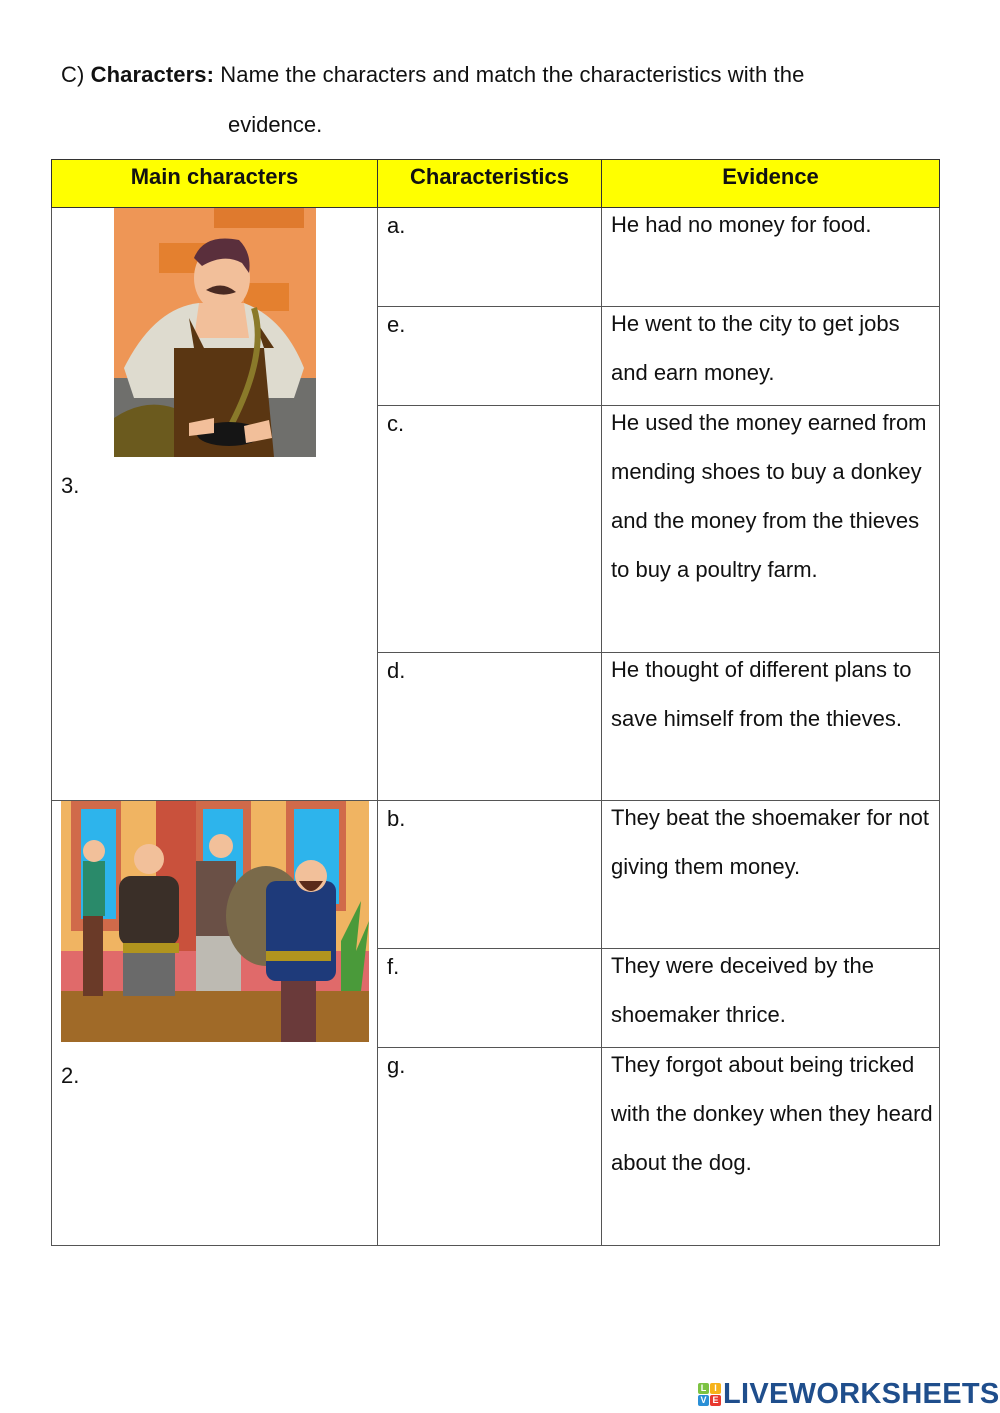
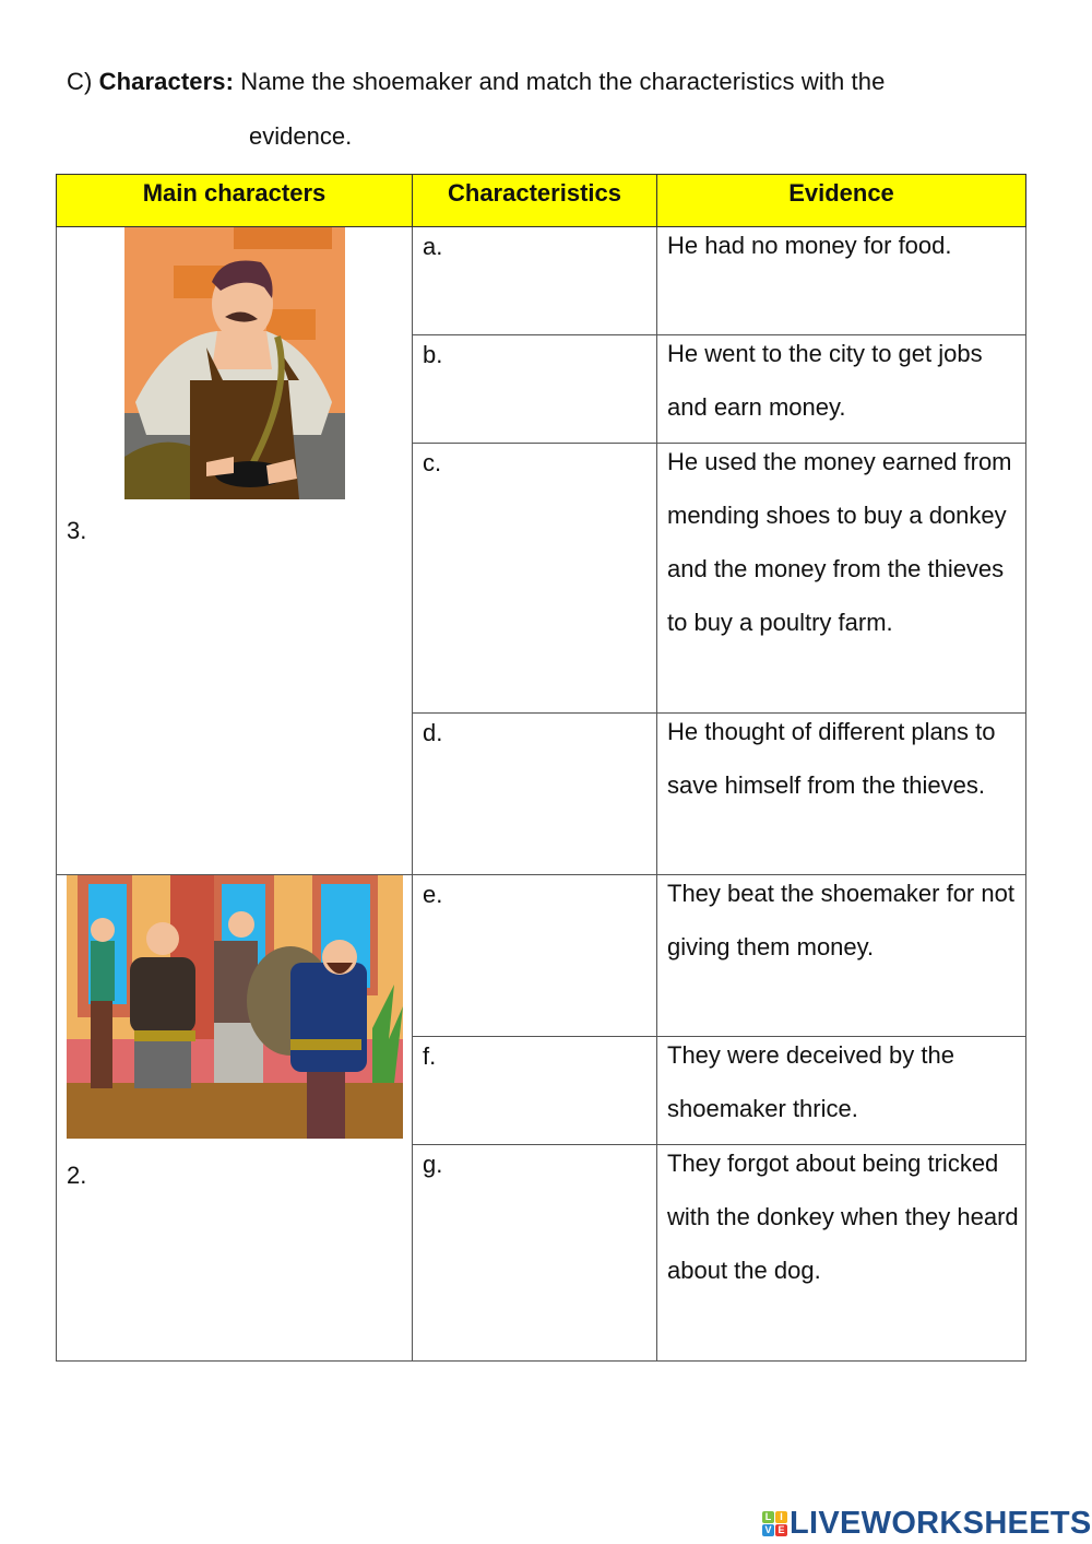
- C) Characters: Name the characters and match the characteristics with the
+ C) Characters: Name the shoemaker and match the characteristics with the
  evidence.
  Main characters	Characteristics	Evidence
  3.	a.	He had no money for food.
- e.	He went to the city to get jobs and earn money.
+ b.	He went to the city to get jobs and earn money.
  c.	He used the money earned from mending shoes to buy a donkey and the money from the thieves to buy a poultry farm.
  d.	He thought of different plans to save himself from the thieves.
- 2.	b.	They beat the shoemaker for not giving them money.
+ 2.	e.	They beat the shoemaker for not giving them money.
  f.	They were deceived by the shoemaker thrice.
  g.	They forgot about being tricked with the donkey when they heard about the dog.
  L
  I
  V
  E
  LIVEWORKSHEETS
